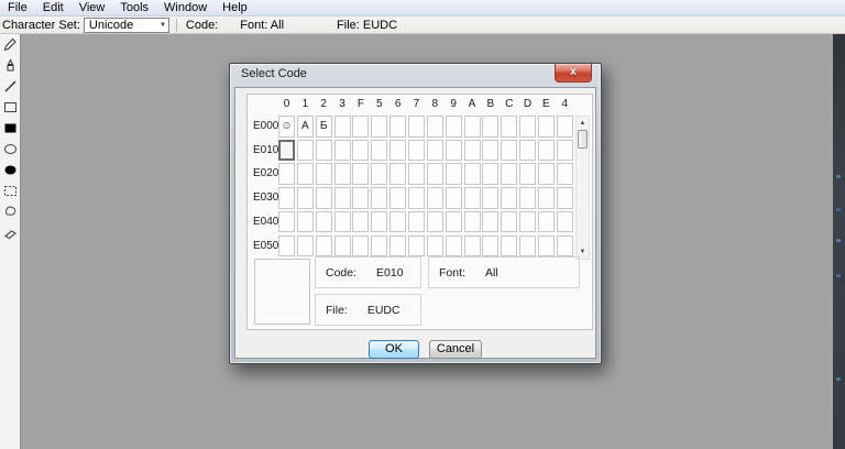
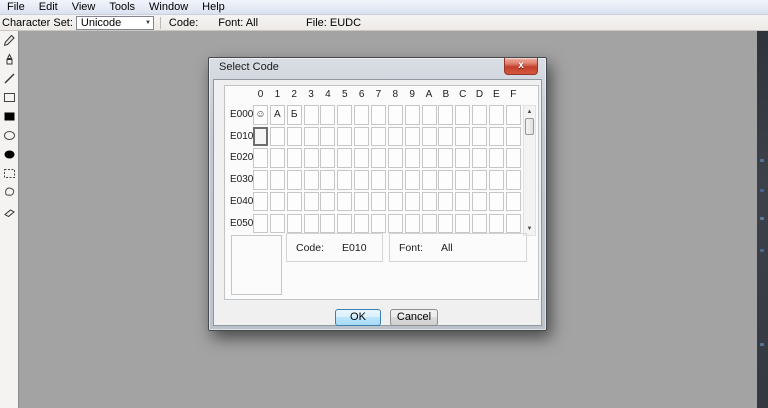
  File
  Edit
  View
  Tools
  Window
  Help
  Character Set:
  Unicode
  Code:
  Font: All
  File: EUDC
  Select Code
  x
  Code:
  E010
  Font:
  All
- File:
- EUDC
  0
  1
  2
  3
- F
+ 4
  5
  6
  7
  8
  9
  A
  B
  C
  D
  E
- 4
+ F
  E000
  E010
  E020
  E030
  E040
  E050
  ☺
  A
  Ƃ
  OK
  Cancel
